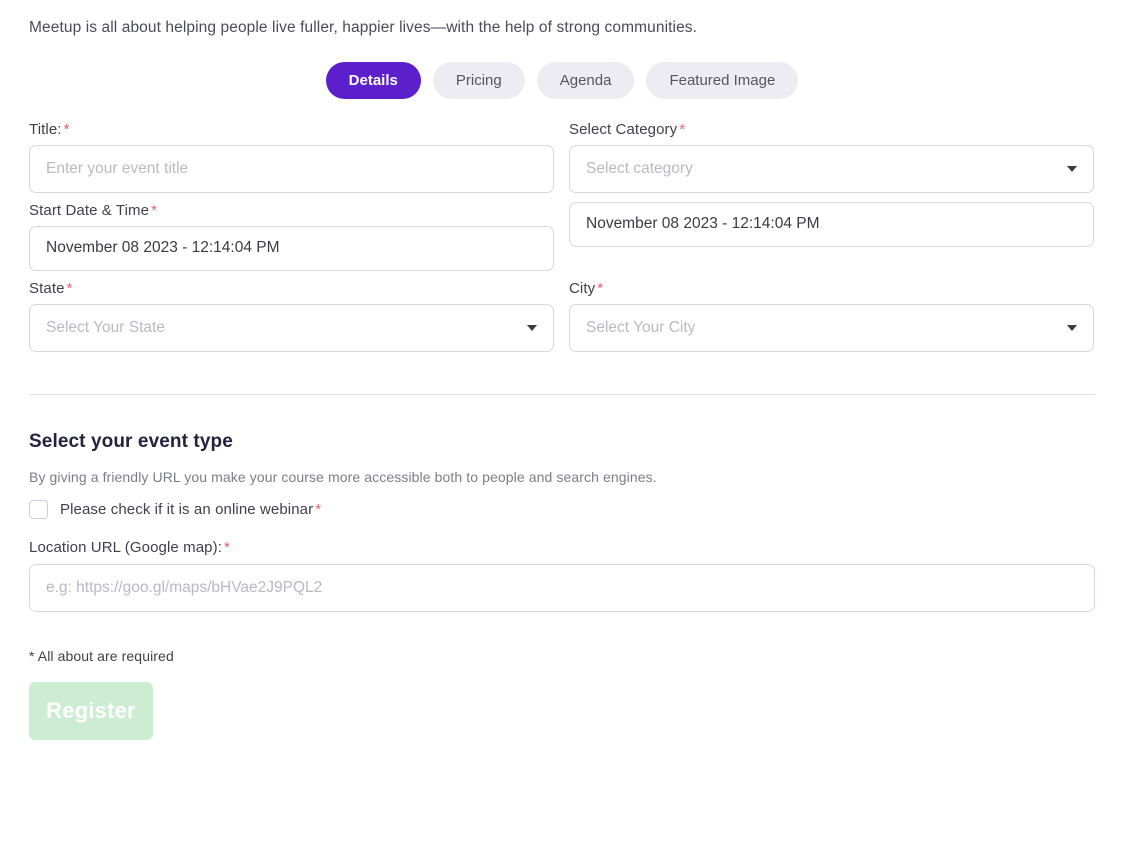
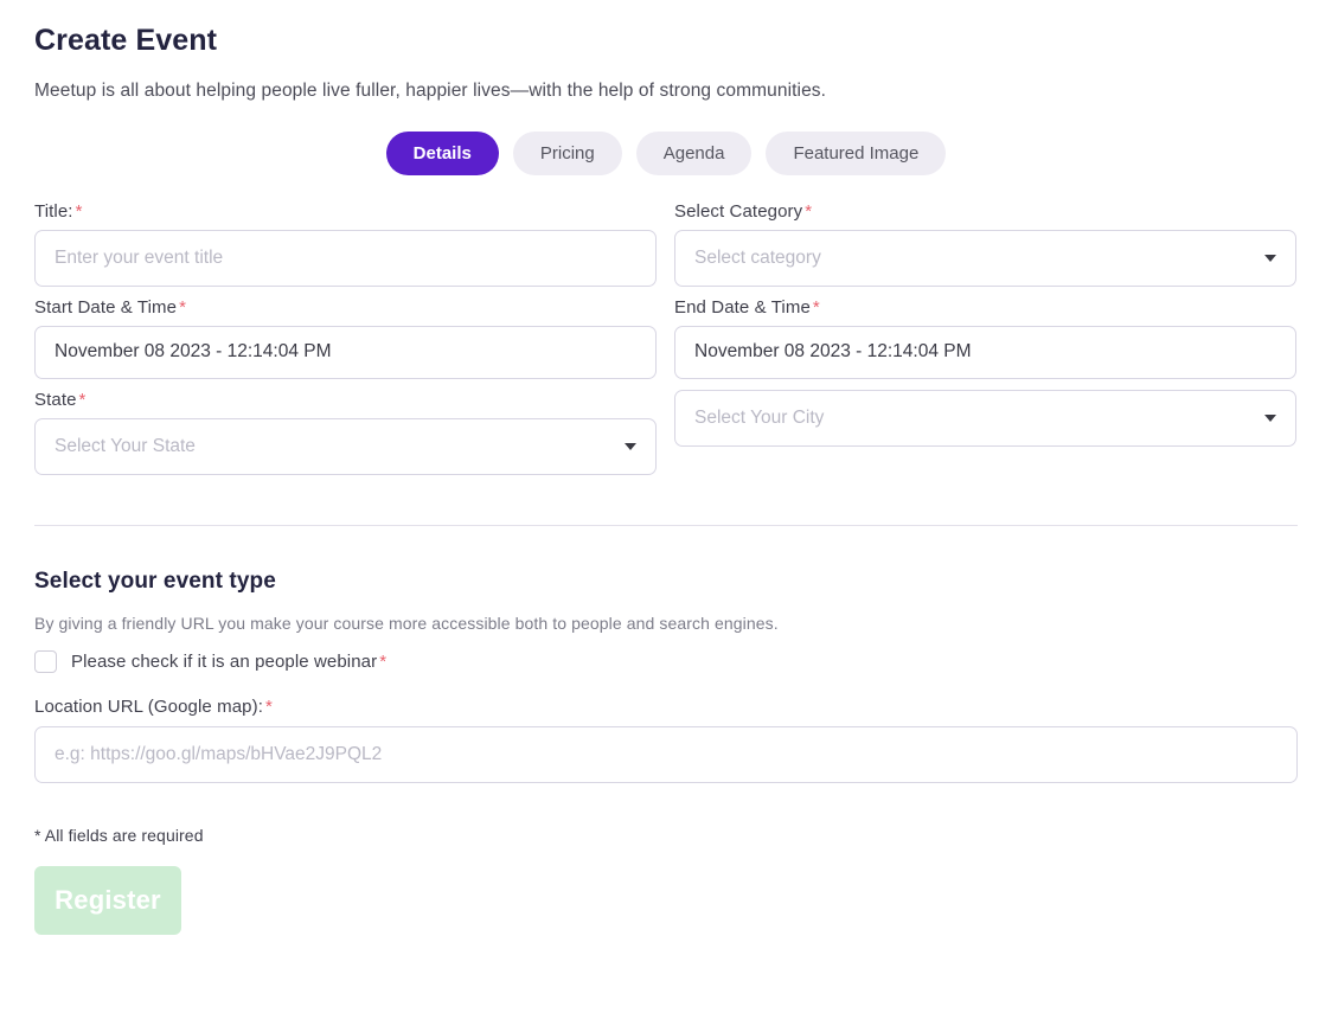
+ Create Event
  Meetup is all about helping people live fuller, happier lives—with the help of strong communities.
  Details
  Pricing
  Agenda
  Featured Image
  Title:*
  Enter your event title
  Select Category*
  Select category
  Start Date & Time*
  November 08 2023 - 12:14:04 PM
+ End Date & Time*
  November 08 2023 - 12:14:04 PM
  State*
  Select Your State
- City*
  Select Your City
  Select your event type
  By giving a friendly URL you make your course more accessible both to people and search engines.
- Please check if it is an online webinar*
+ Please check if it is an people webinar*
  Location URL (Google map):*
  e.g: https://goo.gl/maps/bHVae2J9PQL2
- * All about are required
+ * All fields are required
  Register
